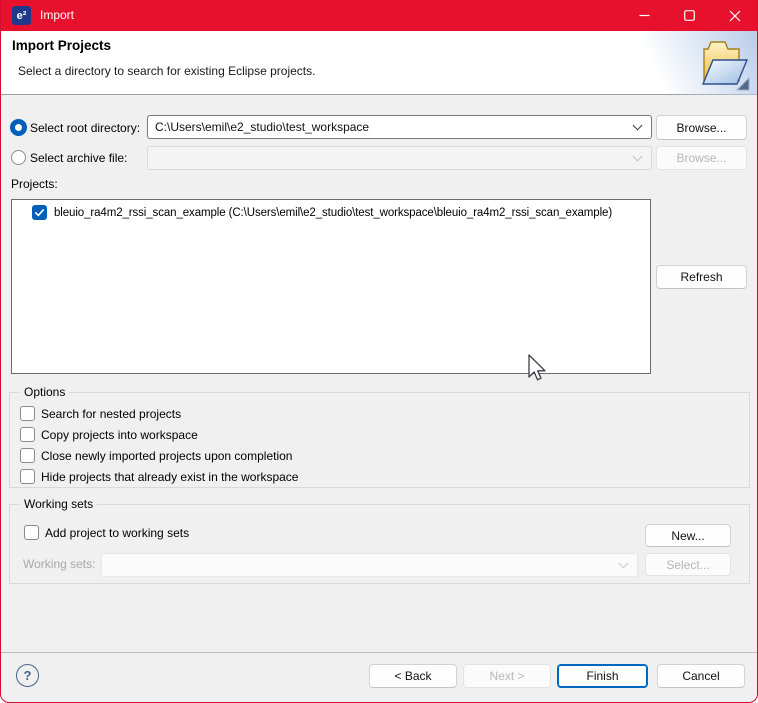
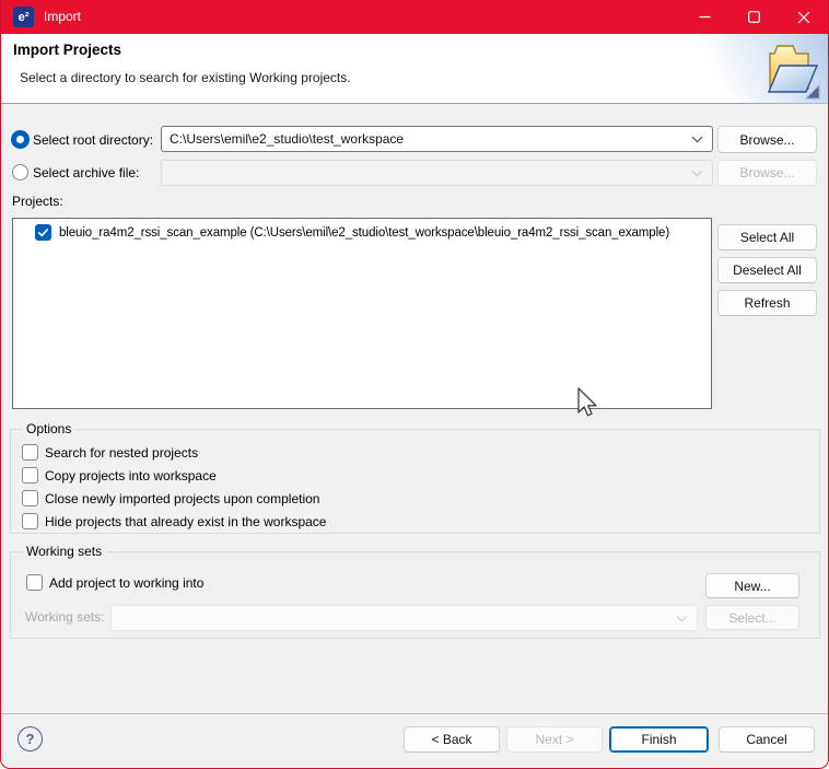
  e²
  Import
  Import Projects
- Select a directory to search for existing Eclipse projects.
+ Select a directory to search for existing Working projects.
  Select root directory:
  C:\Users\emil\e2_studio\test_workspace
  Browse...
  Select archive file:
  Browse...
  Projects:
  bleuio_ra4m2_rssi_scan_example (C:\Users\emil\e2_studio\test_workspace\bleuio_ra4m2_rssi_scan_example)
+ Select All
+ Deselect All
  Refresh
  Options
  Search for nested projects
  Copy projects into workspace
  Close newly imported projects upon completion
  Hide projects that already exist in the workspace
  Working sets
- Add project to working sets
+ Add project to working into
  New...
  Working sets:
  Select...
  ?
  < Back
  Next >
  Finish
  Cancel
